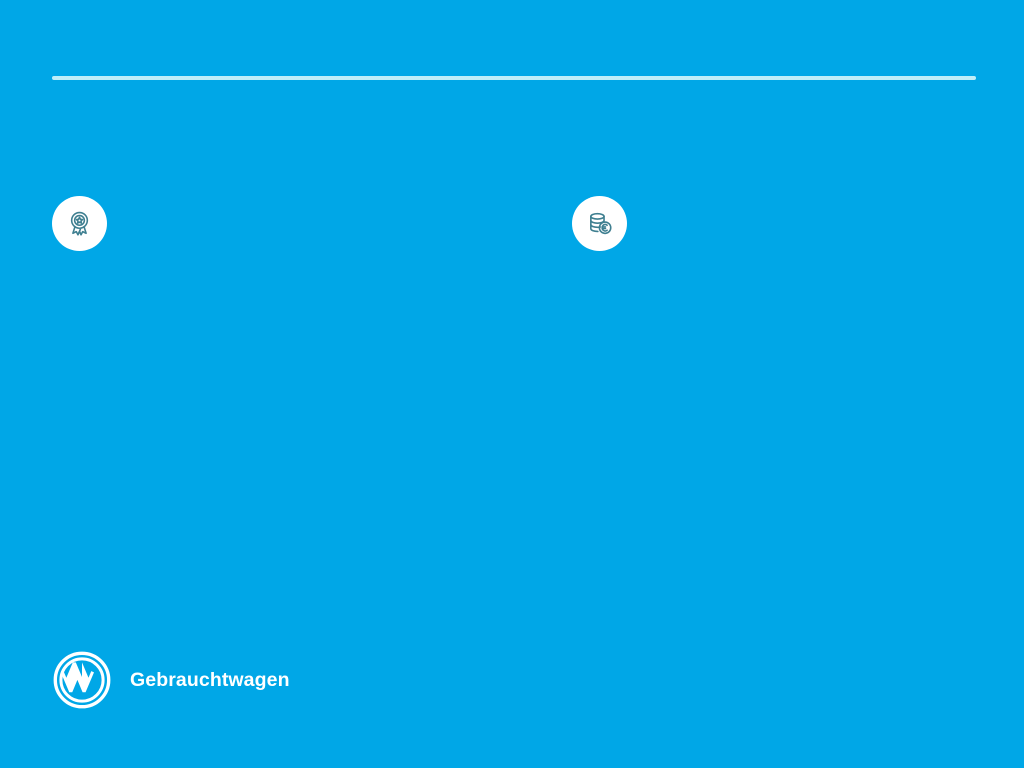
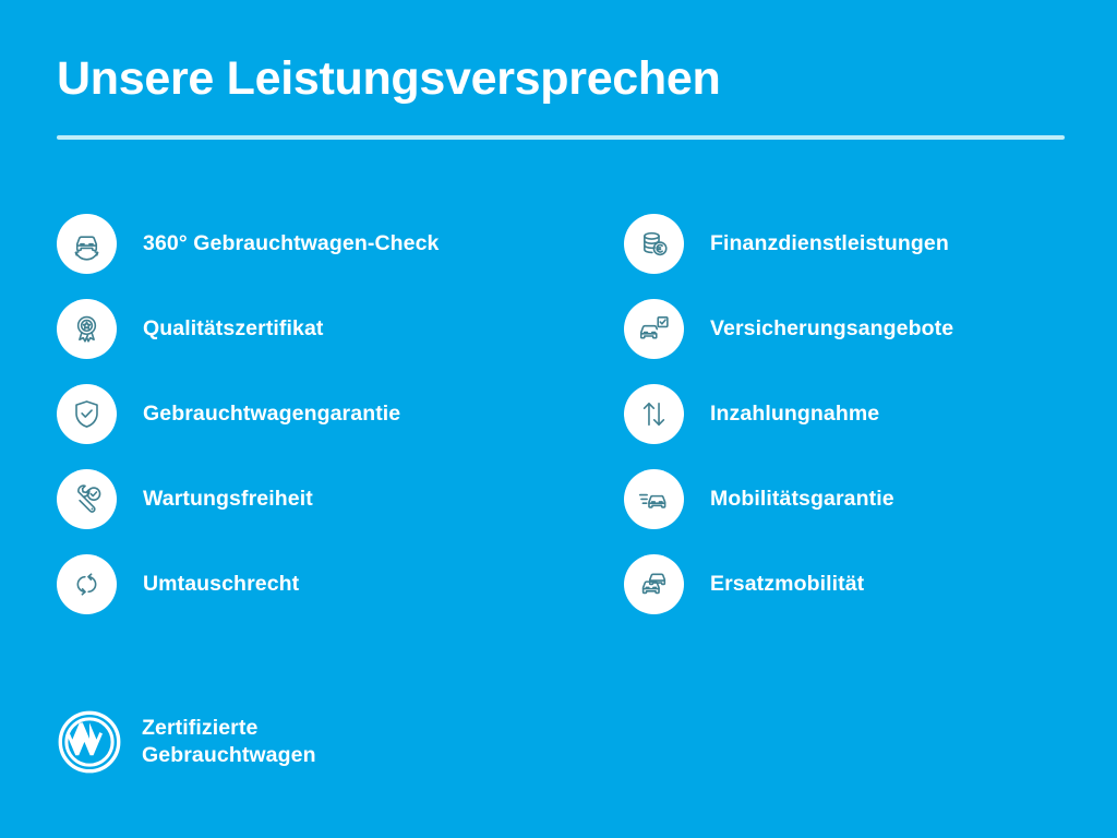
+ Unsere Leistungsversprechen
+ 360° Gebrauchtwagen-Check
+ Qualitätszertifikat
+ Gebrauchtwagengarantie
+ Wartungsfreiheit
+ Umtauschrecht
+ Finanzdienstleistungen
+ Versicherungsangebote
+ Inzahlungnahme
+ Mobilitätsgarantie
+ Ersatzmobilität
+ Zertifizierte
  Gebrauchtwagen
